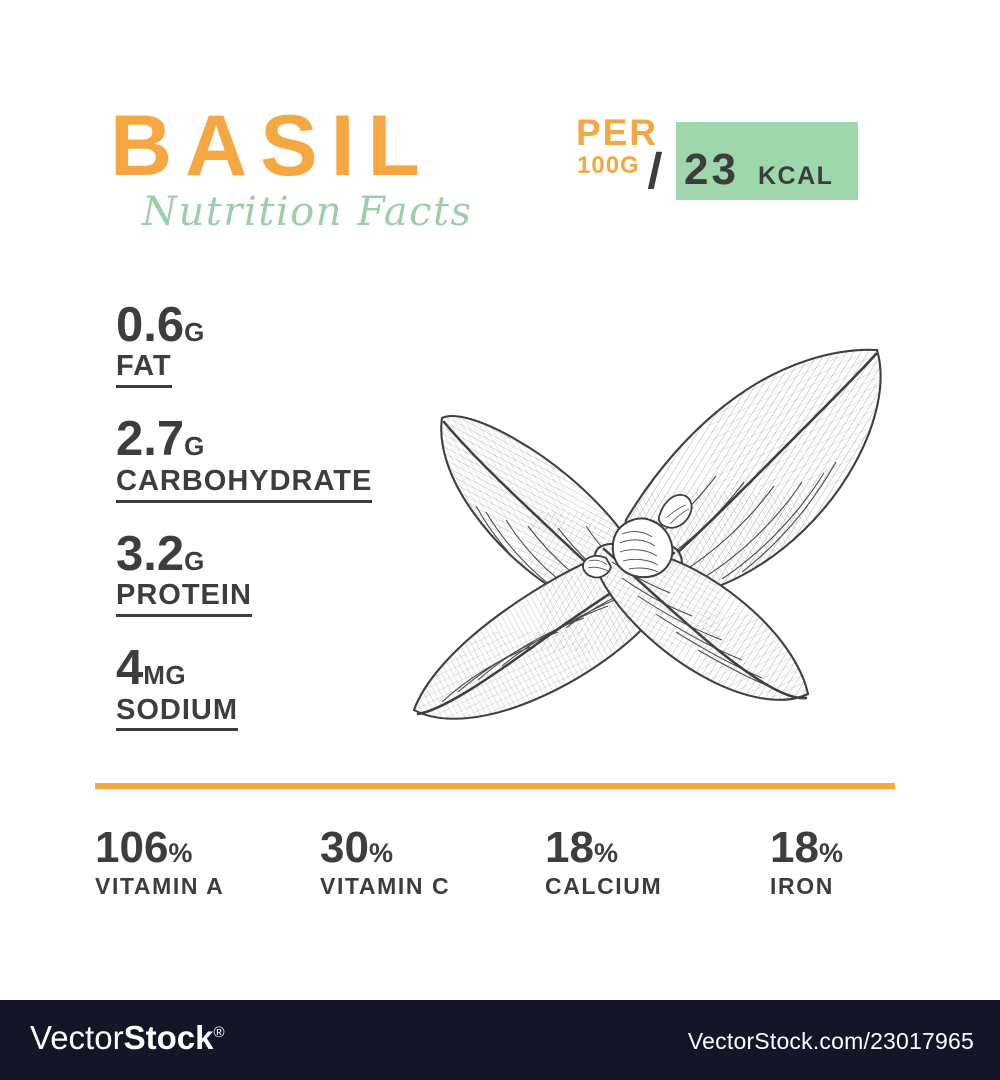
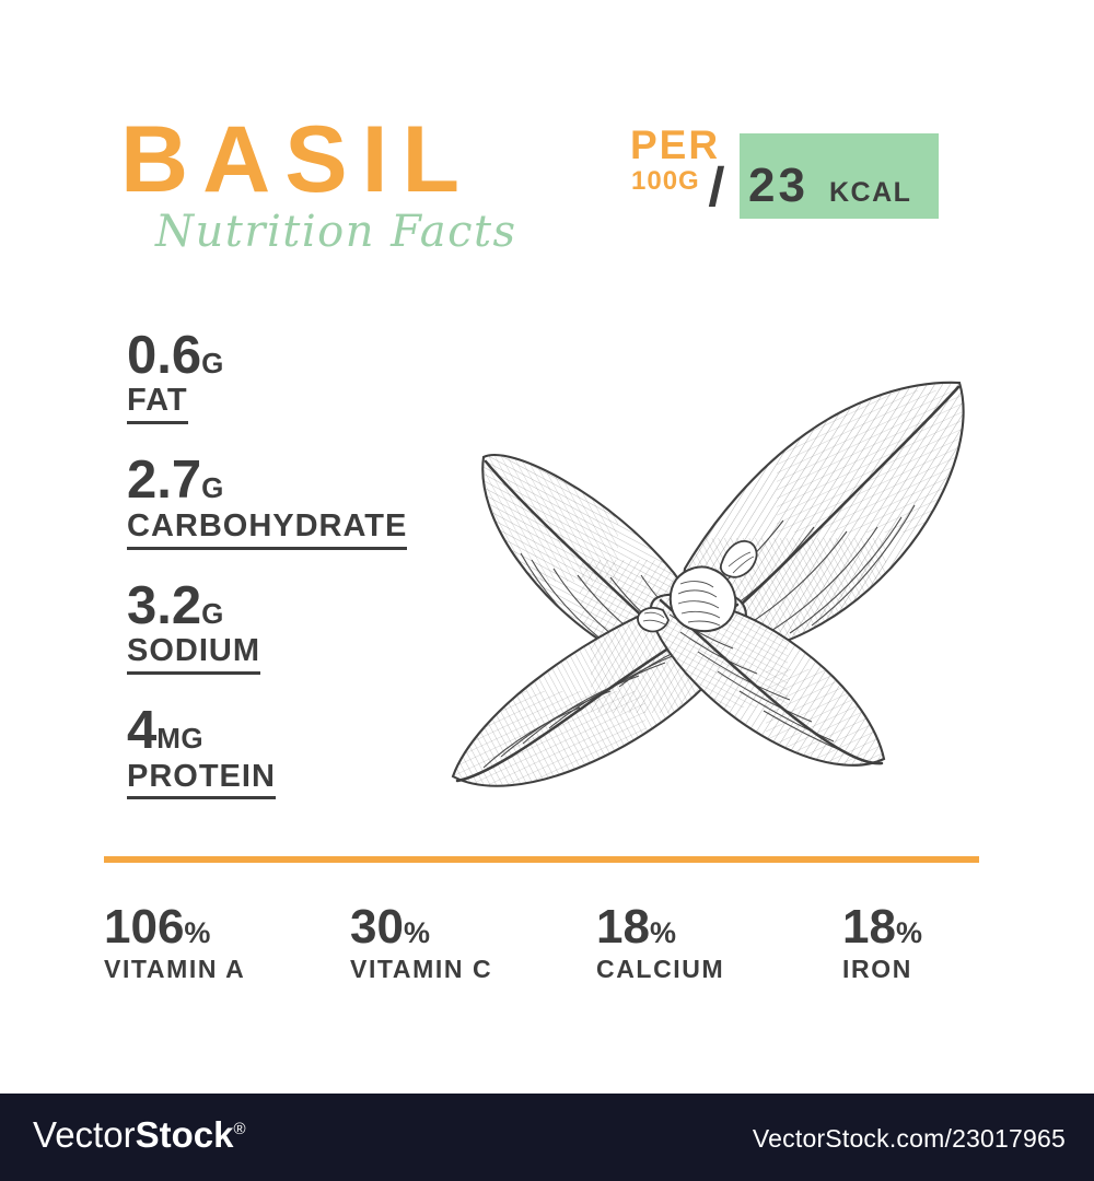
  BASIL
  Nutrition Facts
  PER
  100G
  23
  KCAL
  0.6G
  FAT
  2.7G
  CARBOHYDRATE
  3.2G
- PROTEIN
+ SODIUM
  4MG
- SODIUM
+ PROTEIN
  106%
  VITAMIN A
  30%
  VITAMIN C
  18%
  CALCIUM
  18%
  IRON
  VectorStock®
  VectorStock.com/23017965
